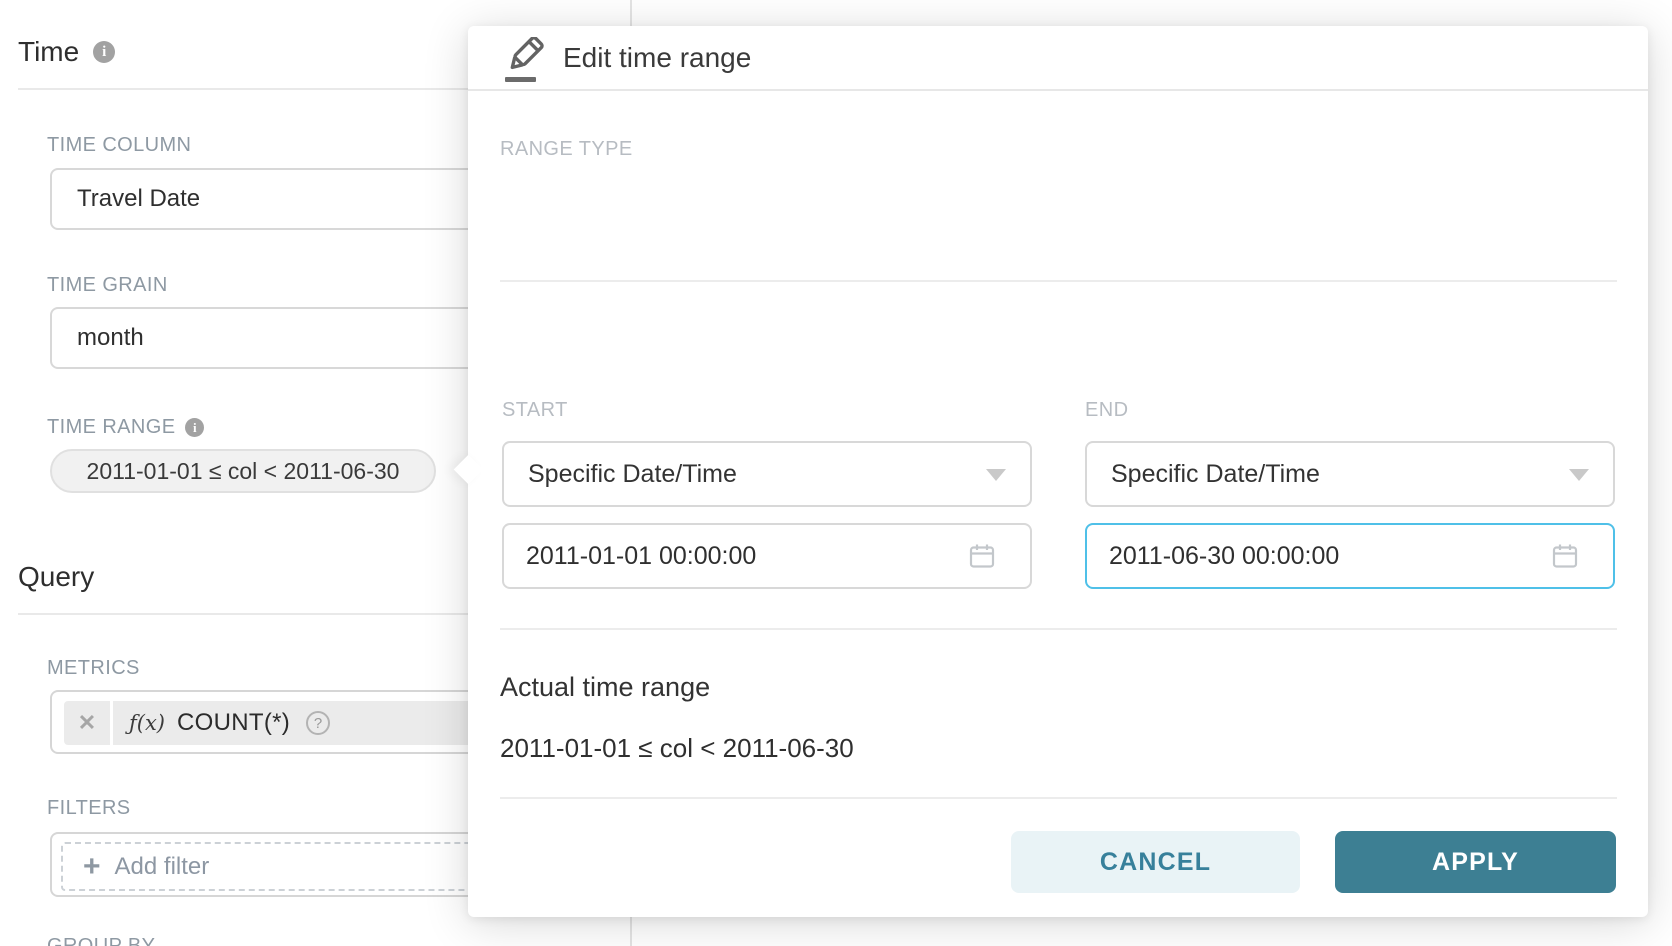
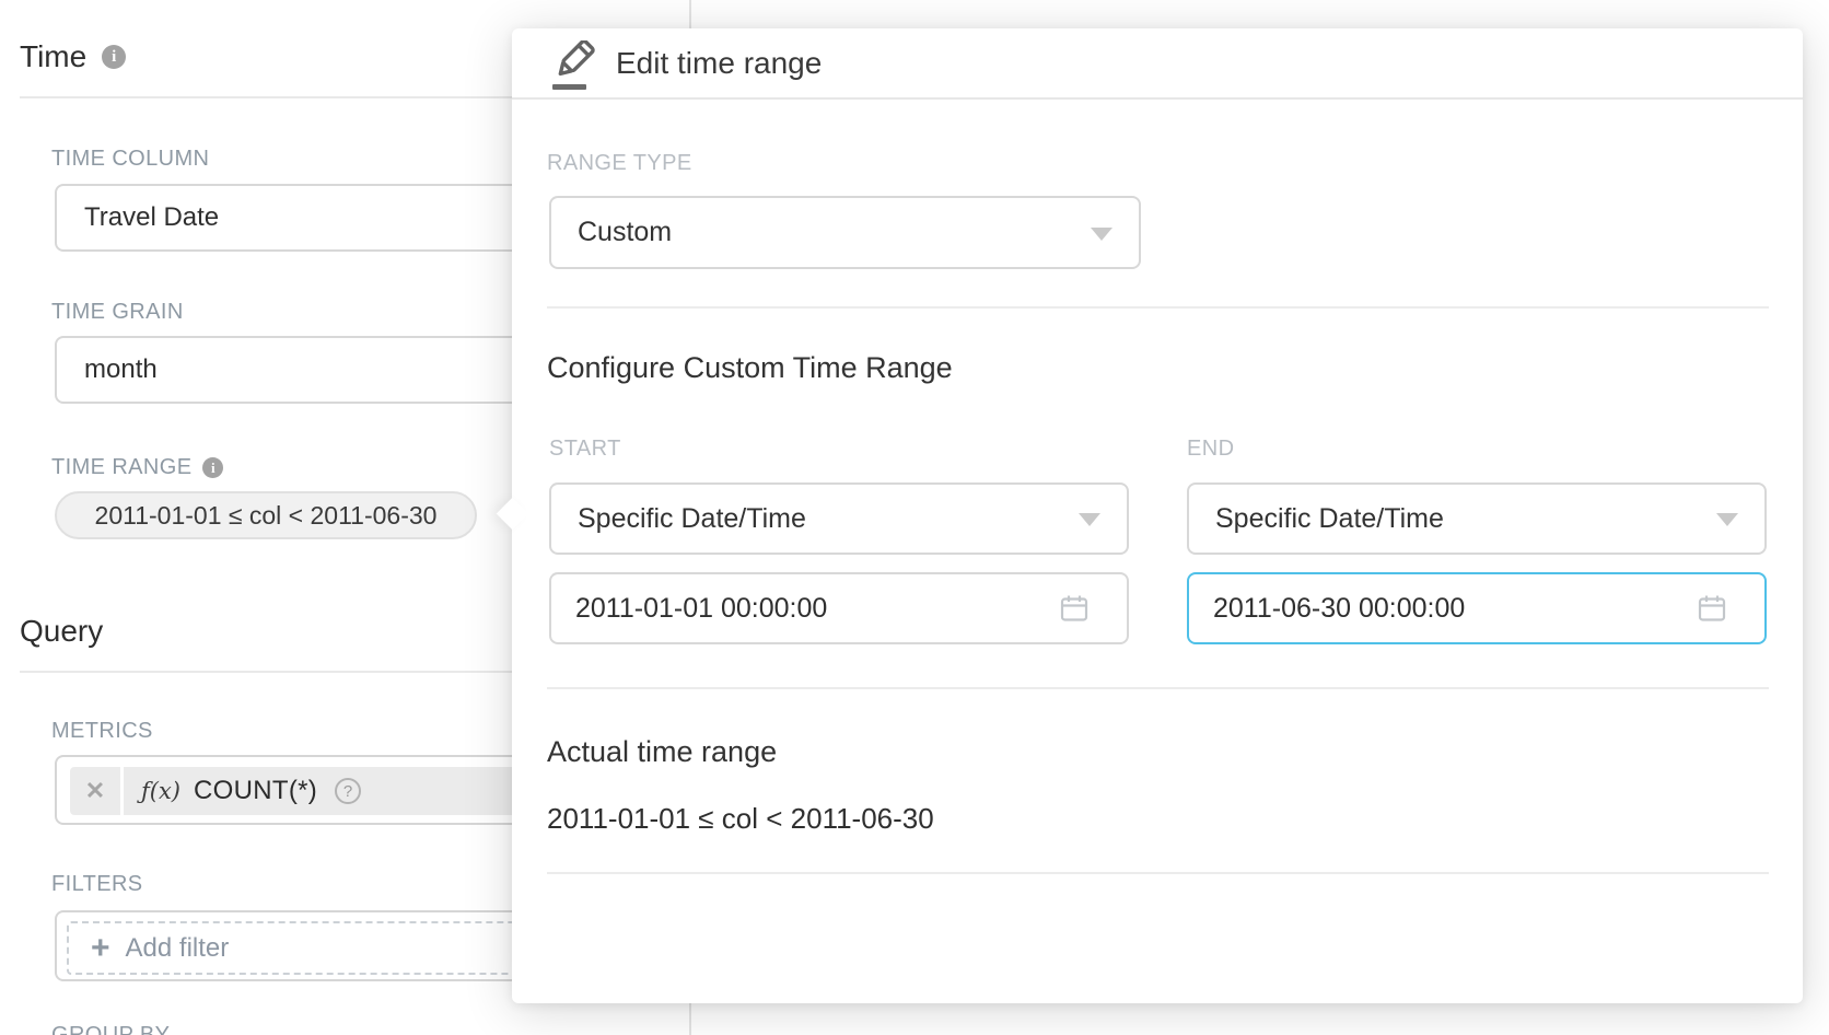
  Time
  i
  TIME COLUMN
  Travel Date
  TIME GRAIN
  month
  TIME RANGE
  i
  2011-01-01 ≤ col < 2011-06-30
  Query
  METRICS
  ✕
  ƒ(x)
  COUNT(*)
  ?
  FILTERS
  +
  Add filter
  Edit time range
  RANGE TYPE
+ Custom
+ Configure Custom Time Range
  START
  END
  Specific Date/Time
  Specific Date/Time
  2011-01-01 00:00:00
  2011-06-30 00:00:00
  Actual time range
  2011-01-01 ≤ col < 2011-06-30
- CANCEL
- APPLY
